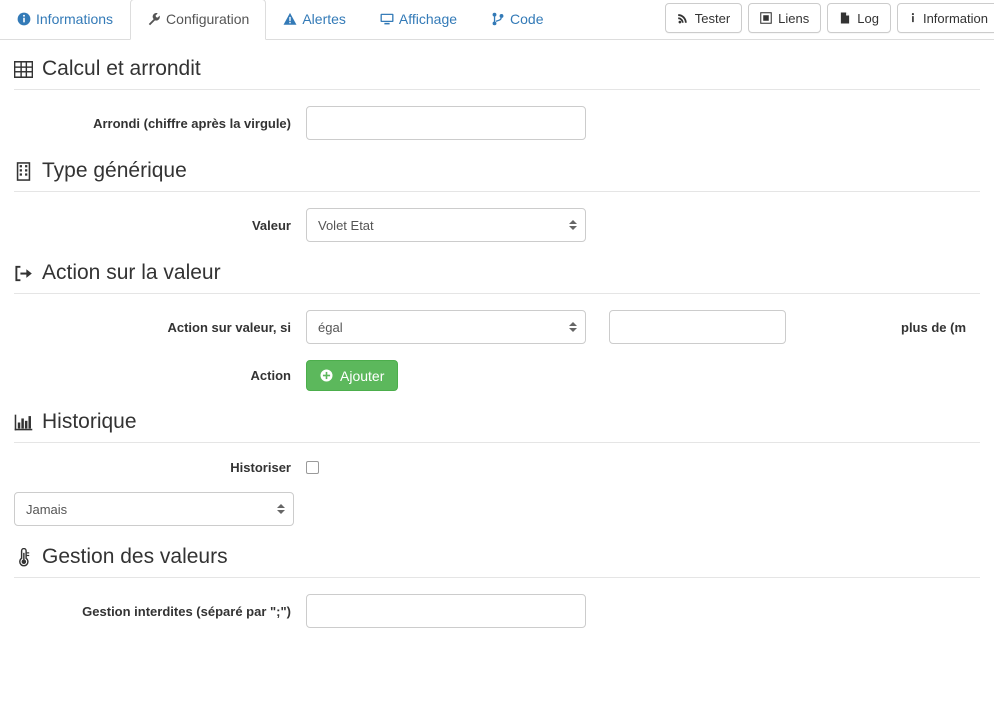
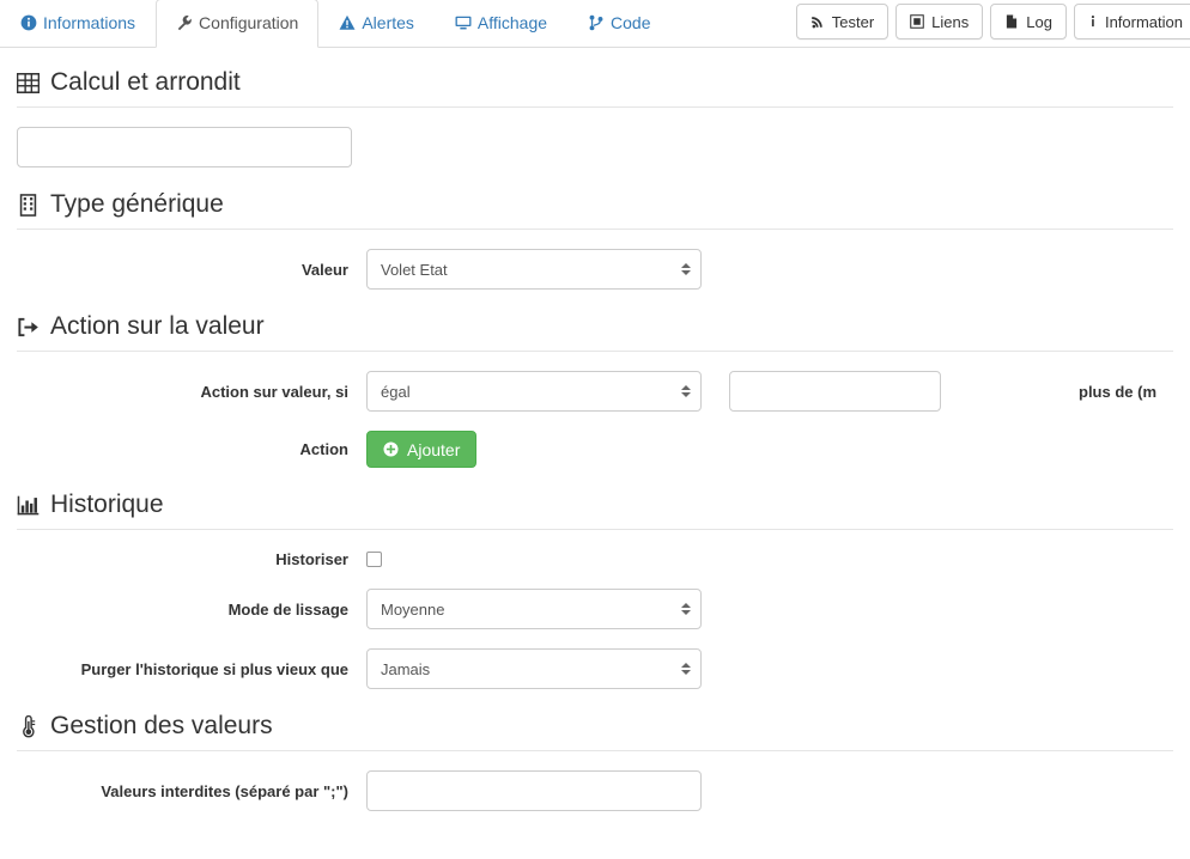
  Informations
  Configuration
  Alertes
  Affichage
  Code
  Tester
  Liens
  Log
  Information
  Calcul et arrondit
- Arrondi (chiffre après la virgule)
  Type générique
  Valeur
  Volet Etat
  Action sur la valeur
  Action sur valeur, si
  égal
  plus de (m
  Action
  Ajouter
  Historique
  Historiser
+ Mode de lissage
+ Moyenne
+ Purger l'historique si plus vieux que
  Jamais
  Gestion des valeurs
- Gestion interdites (séparé par ";")
+ Valeurs interdites (séparé par ";")
